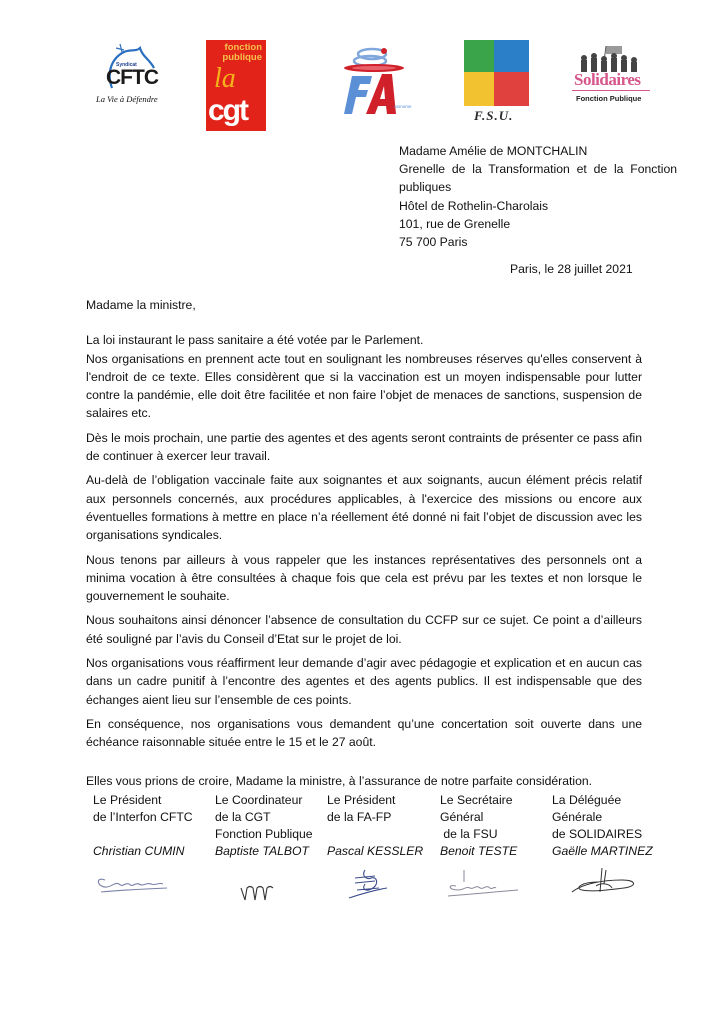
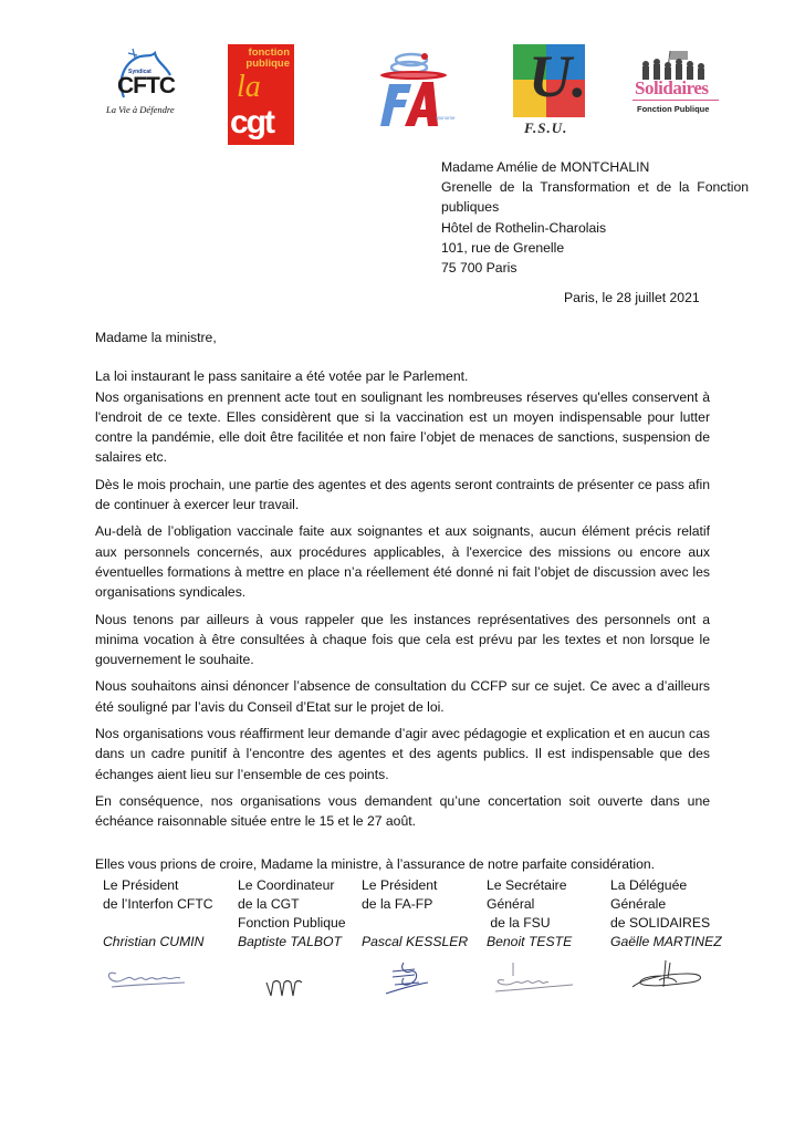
  CFTC
  La Vie à Défendre
  fonction publique
  la
  cgt
+ U.
  F.S.U.
  Solidaires
  Fonction Publique
  Madame Amélie de MONTCHALIN
  Grenelle de la Transformation et de la Fonction
  publiques
  Hôtel de Rothelin-Charolais
  101, rue de Grenelle
  75 700 Paris
  Paris, le 28 juillet 2021
  Madame la ministre,
  La loi instaurant le pass sanitaire a été votée par le Parlement.
  Nos organisations en prennent acte tout en soulignant les nombreuses réserves qu'elles conservent à l'endroit de ce texte. Elles considèrent que si la vaccination est un moyen indispensable pour lutter contre la pandémie, elle doit être facilitée et non faire l’objet de menaces de sanctions, suspension de salaires etc.
  Dès le mois prochain, une partie des agentes et des agents seront contraints de présenter ce pass afin de continuer à exercer leur travail.
  Au-delà de l’obligation vaccinale faite aux soignantes et aux soignants, aucun élément précis relatif aux personnels concernés, aux procédures applicables, à l'exercice des missions ou encore aux éventuelles formations à mettre en place n’a réellement été donné ni fait l’objet de discussion avec les organisations syndicales.
  Nous tenons par ailleurs à vous rappeler que les instances représentatives des personnels ont a minima vocation à être consultées à chaque fois que cela est prévu par les textes et non lorsque le gouvernement le souhaite.
- Nous souhaitons ainsi dénoncer l’absence de consultation du CCFP sur ce sujet. Ce point a d’ailleurs été souligné par l’avis du Conseil d’Etat sur le projet de loi.
+ Nous souhaitons ainsi dénoncer l’absence de consultation du CCFP sur ce sujet. Ce avec a d’ailleurs été souligné par l’avis du Conseil d’Etat sur le projet de loi.
  Nos organisations vous réaffirment leur demande d’agir avec pédagogie et explication et en aucun cas dans un cadre punitif à l’encontre des agentes et des agents publics. Il est indispensable que des échanges aient lieu sur l’ensemble de ces points.
  En conséquence, nos organisations vous demandent qu’une concertation soit ouverte dans une échéance raisonnable située entre le 15 et le 27 août.
  Elles vous prions de croire, Madame la ministre, à l’assurance de notre parfaite considération.
  Le Président
  de l’Interfon CFTC
  Christian CUMIN
  Le Coordinateur
  de la CGT
  Fonction Publique
  Baptiste TALBOT
  Le Président
  de la FA-FP
  Pascal KESSLER
  Le Secrétaire
  Général
  de la FSU
  Benoit TESTE
  La Déléguée
  Générale
  de SOLIDAIRES
  Gaëlle MARTINEZ
